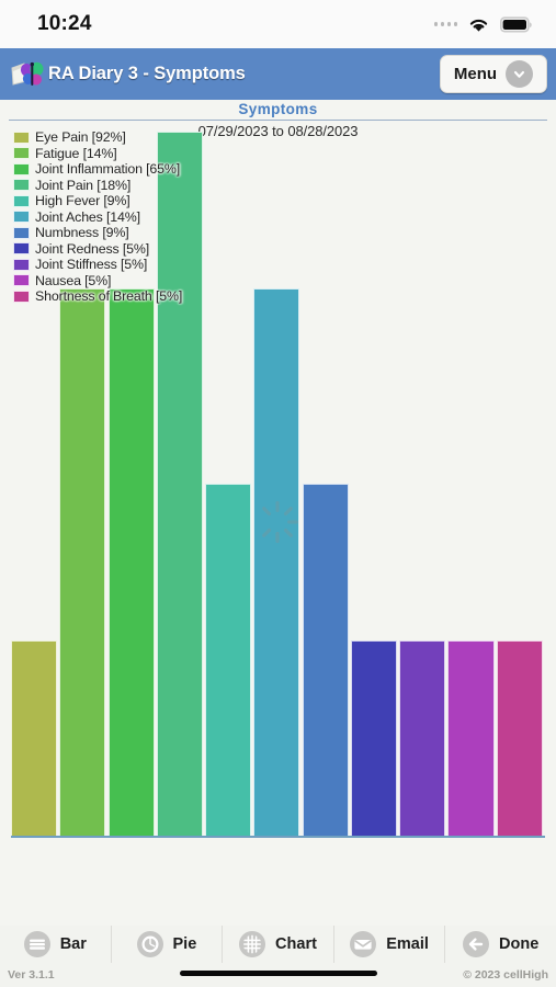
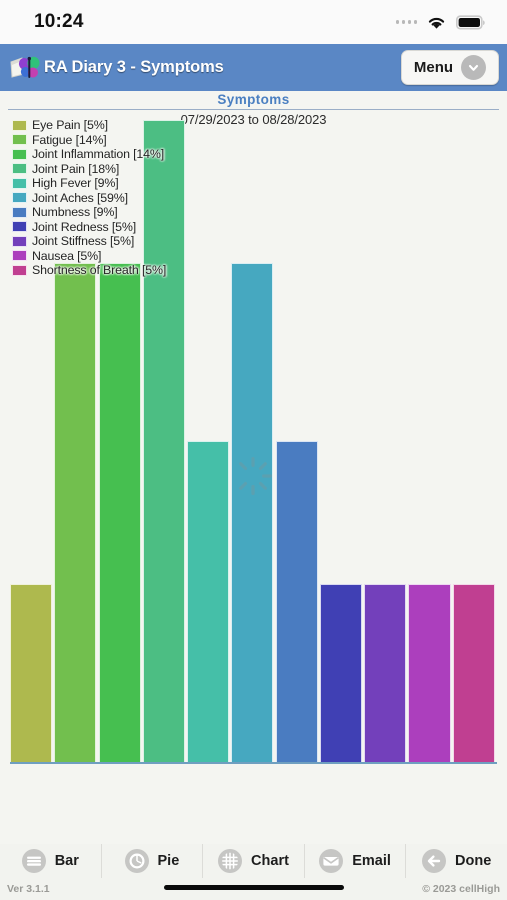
  10:24
  RA Diary 3 - Symptoms
  Menu
  Symptoms
  7/29/2023 to 08/28/2023
- Eye Pain [92%]
+ Eye Pain [5%]
  Fatigue [14%]
- Joint Inflammation [65%]
+ Joint Inflammation [14%]
  Joint Pain [18%]
  High Fever [9%]
- Joint Aches [14%]
+ Joint Aches [59%]
  Numbness [9%]
  Joint Redness [5%]
  Joint Stiffness [5%]
  Nausea [5%]
  Shortness of Breath [5%]
  Bar
  Pie
  Chart
  Email
  Done
  Ver 3.1.1
  © 2023 cellHigh
